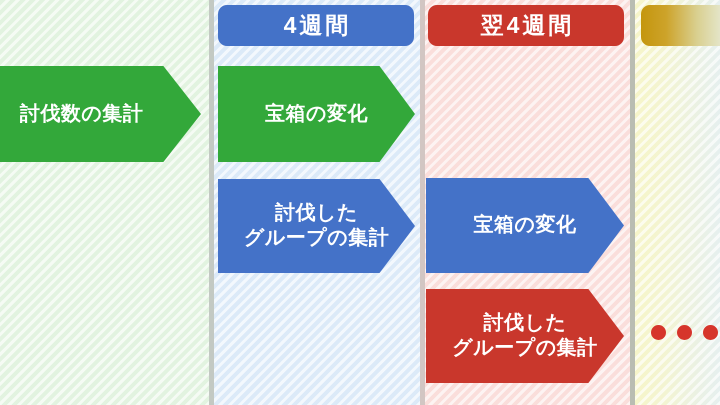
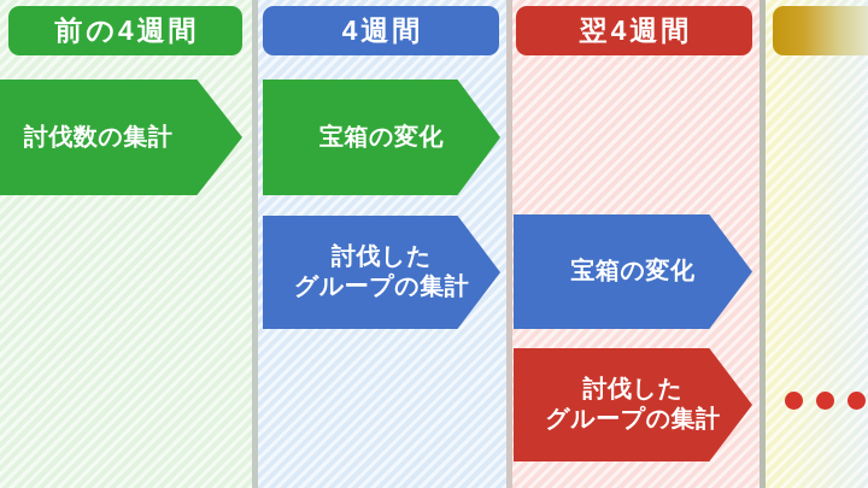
+ 前の4週間
  討伐数の集計
  4週間
  宝箱の変化
  討伐した
  グループの集計
  翌4週間
  宝箱の変化
  討伐した
  グループの集計
